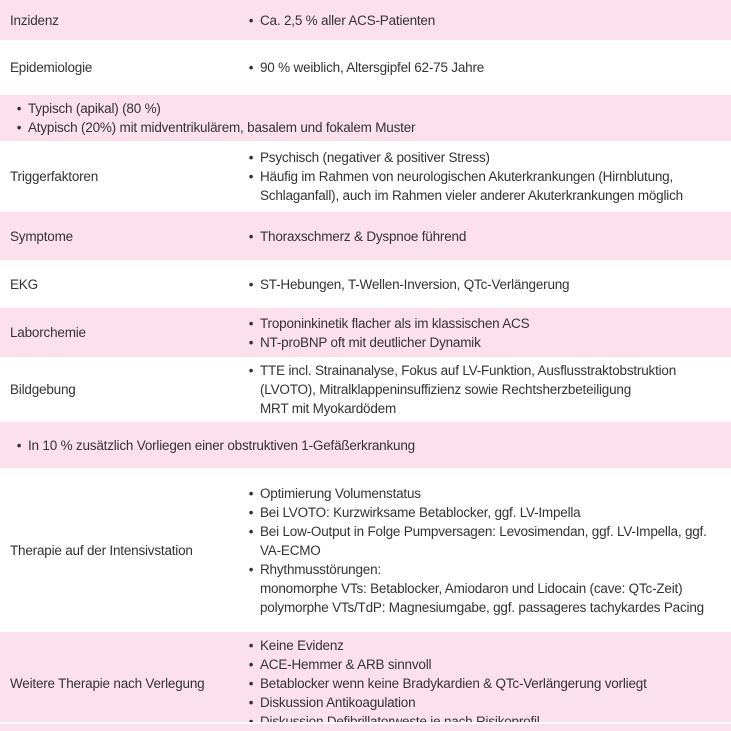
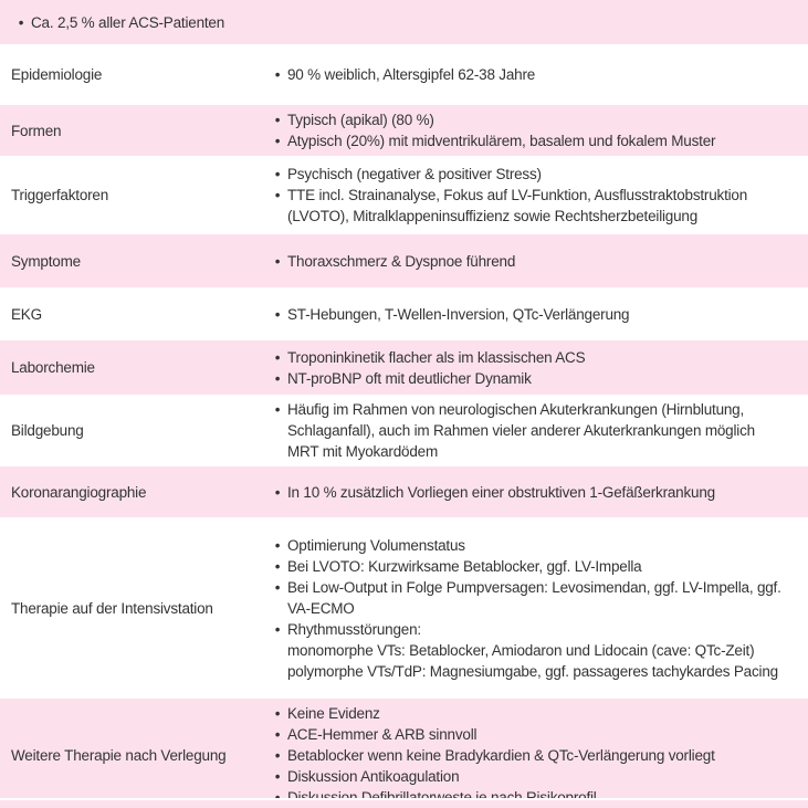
- Inzidenz
  •
  Ca. 2,5 % aller ACS-Patienten
  Epidemiologie
  •
- 90 % weiblich, Altersgipfel 62-75 Jahre
+ 90 % weiblich, Altersgipfel 62-38 Jahre
+ Formen
  •
  Typisch (apikal) (80 %)
  •
  Atypisch (20%) mit midventrikulärem, basalem und fokalem Muster
  Triggerfaktoren
  •
  Psychisch (negativer & positiver Stress)
  •
- Häufig im Rahmen von neurologischen Akuterkrankungen (Hirnblutung, Schlaganfall), auch im Rahmen vieler anderer Akuterkrankungen möglich
+ TTE incl. Strainanalyse, Fokus auf LV-Funktion, Ausflusstraktobstruktion (LVOTO), Mitralklappeninsuffizienz sowie Rechtsherzbeteiligung
  Symptome
  •
  Thoraxschmerz & Dyspnoe führend
  EKG
  •
  ST-Hebungen, T-Wellen-Inversion, QTc-Verlängerung
  Laborchemie
  •
  Troponinkinetik flacher als im klassischen ACS
  •
  NT-proBNP oft mit deutlicher Dynamik
  Bildgebung
  •
- TTE incl. Strainanalyse, Fokus auf LV-Funktion, Ausflusstraktobstruktion (LVOTO), Mitralklappeninsuffizienz sowie Rechtsherzbeteiligung
+ Häufig im Rahmen von neurologischen Akuterkrankungen (Hirnblutung, Schlaganfall), auch im Rahmen vieler anderer Akuterkrankungen möglich
  MRT mit Myokardödem
+ Koronarangiographie
  •
  In 10 % zusätzlich Vorliegen einer obstruktiven 1-Gefäßerkrankung
  Therapie auf der Intensivstation
  •
  Optimierung Volumenstatus
  •
  Bei LVOTO: Kurzwirksame Betablocker, ggf. LV-Impella
  •
  Bei Low-Output in Folge Pumpversagen: Levosimendan, ggf. LV-Impella, ggf. VA-ECMO
  •
  Rhythmusstörungen:
  monomorphe VTs: Betablocker, Amiodaron und Lidocain (cave: QTc-Zeit)
  polymorphe VTs/TdP: Magnesiumgabe, ggf. passageres tachykardes Pacing
  Weitere Therapie nach Verlegung
  •
  Keine Evidenz
  •
  ACE-Hemmer & ARB sinnvoll
  •
  Betablocker wenn keine Bradykardien & QTc-Verlängerung vorliegt
  •
  Diskussion Antikoagulation
